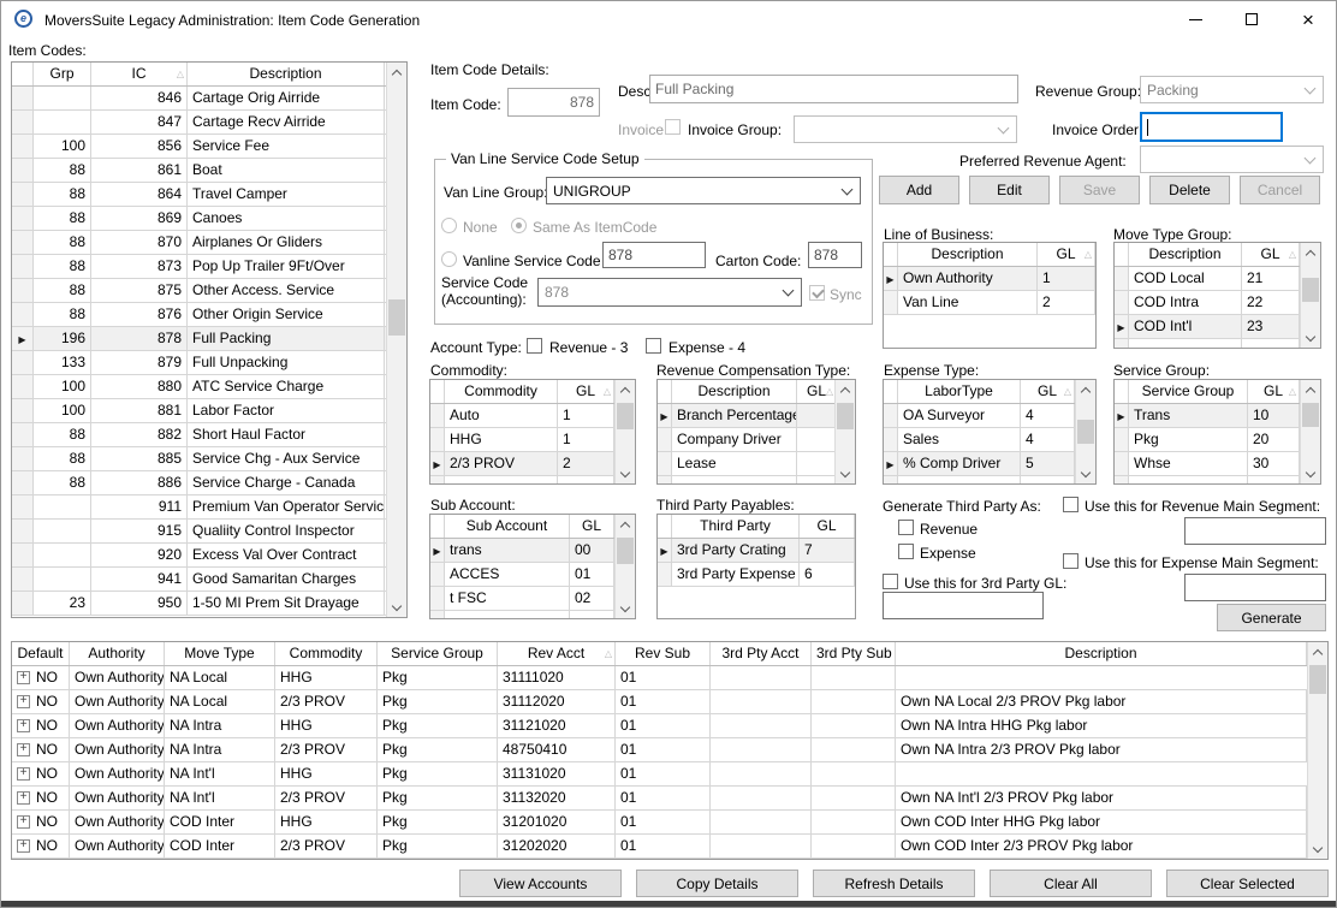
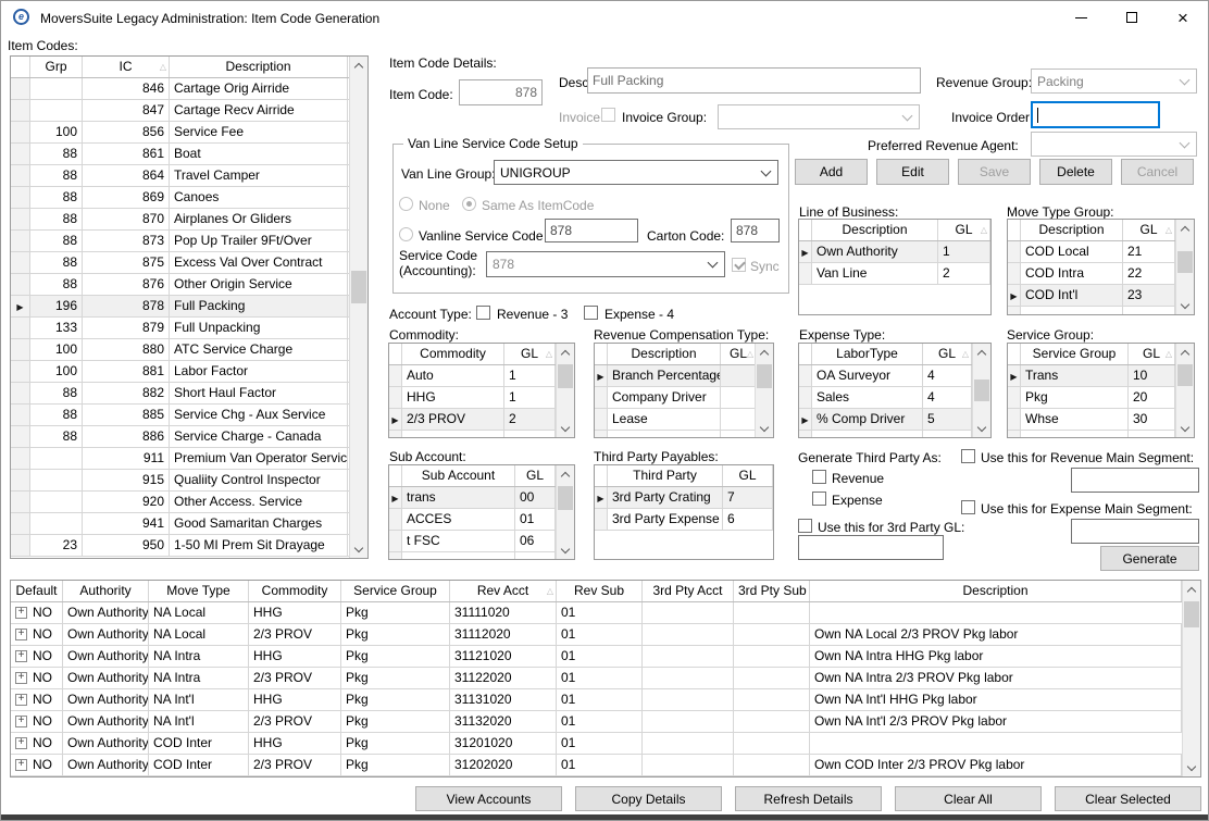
  MoversSuite Legacy Administration: Item Code Generation
  Item Codes:
  Grp
  IC
  △
  Description
  846
  Cartage Orig Airride
  847
  Cartage Recv Airride
  100
  856
  Service Fee
  88
  861
  Boat
  88
  864
  Travel Camper
  88
  869
  Canoes
  88
  870
  Airplanes Or Gliders
  88
  873
  Pop Up Trailer 9Ft/Over
  88
  875
- Other Access. Service
+ Excess Val Over Contract
  88
  876
  Other Origin Service
  ▶
  196
  878
  Full Packing
  133
  879
  Full Unpacking
  100
  880
  ATC Service Charge
  100
  881
  Labor Factor
  88
  882
  Short Haul Factor
  88
  885
  Service Chg - Aux Service
  88
  886
  Service Charge - Canada
  911
  Premium Van Operator Servic
  915
  Qualiity Control Inspector
  920
- Excess Val Over Contract
+ Other Access. Service
  941
  Good Samaritan Charges
  23
  950
  1-50 MI Prem Sit Drayage
  Item Code Details:
  Item Code:
  878
  Desc
  Full Packing
  Revenue Group
  Packing
  Invoice
  Invoice Group:
  Invoice Order
  Preferred Revenue Agent:
  Add
  Edit
  Save
  Delete
  Cancel
  Van Line Service Code Setup
  Van Line Group
  UNIGROUP
  None
  Same As ItemCode
  Vanline Service Code
  878
  Carton Code:
  878
  Service Code
  (Accounting):
  878
  Sync
  Account Type:
  Revenue - 3
  Expense - 4
  Commodity:
  Commodity
  GL
  △
  Auto
  1
  HHG
  1
  ▶
  2/3 PROV
  2
  Revenue Compensation Type:
  Description
  GL
  △
  ▶
  Branch Percentage
  Company Driver
  Lease
  Sub Account:
  Sub Account
  GL
  ▶
  trans
  00
  ACCES
  01
  t FSC
- 02
+ 06
  Third Party Payables:
  Third Party
  GL
  ▶
  3rd Party Crating
  7
  3rd Party Expense
  6
  Line of Business:
  Description
  GL
  △
  ▶
  Own Authority
  1
  Van Line
  2
  Move Type Group:
  Description
  GL
  △
  COD Local
  21
  COD Intra
  22
  ▶
  COD Int'l
  23
  Expense Type:
  LaborType
  GL
  △
  OA Surveyor
  4
  Sales
  4
  ▶
  % Comp Driver
  5
  Service Group:
  Service Group
  GL
  △
  ▶
  Trans
  10
  Pkg
  20
  Whse
  30
  Generate Third Party As:
  Revenue
  Expense
  Use this for 3rd Party GL:
  Use this for Revenue Main Segment:
  Use this for Expense Main Segment:
  Generate
  Default
  Authority
  Move Type
  Commodity
  Service Group
  Rev Acct
  △
  Rev Sub
  3rd Pty Acct
  3rd Pty Sub
  Description
  + NO
  Own Authority
  NA Local
  HHG
  Pkg
  31111020
  01
  + NO
  Own Authority
  NA Local
  2/3 PROV
  Pkg
  31112020
  01
  Own NA Local 2/3 PROV Pkg labor
  + NO
  Own Authority
  NA Intra
  HHG
  Pkg
  31121020
  01
  Own NA Intra HHG Pkg labor
  + NO
  Own Authority
  NA Intra
  2/3 PROV
  Pkg
- 48750410
+ 31122020
  01
  Own NA Intra 2/3 PROV Pkg labor
  + NO
  Own Authority
  NA Int'l
  HHG
  Pkg
  31131020
  01
+ Own NA Int'l HHG Pkg labor
  + NO
  Own Authority
  NA Int'l
  2/3 PROV
  Pkg
  31132020
  01
  Own NA Int'l 2/3 PROV Pkg labor
  + NO
  Own Authority
  COD Inter
  HHG
  Pkg
  31201020
  01
- Own COD Inter HHG Pkg labor
  + NO
  Own Authority
  COD Inter
  2/3 PROV
  Pkg
  31202020
  01
  Own COD Inter 2/3 PROV Pkg labor
  View Accounts
  Copy Details
  Refresh Details
  Clear All
  Clear Selected
